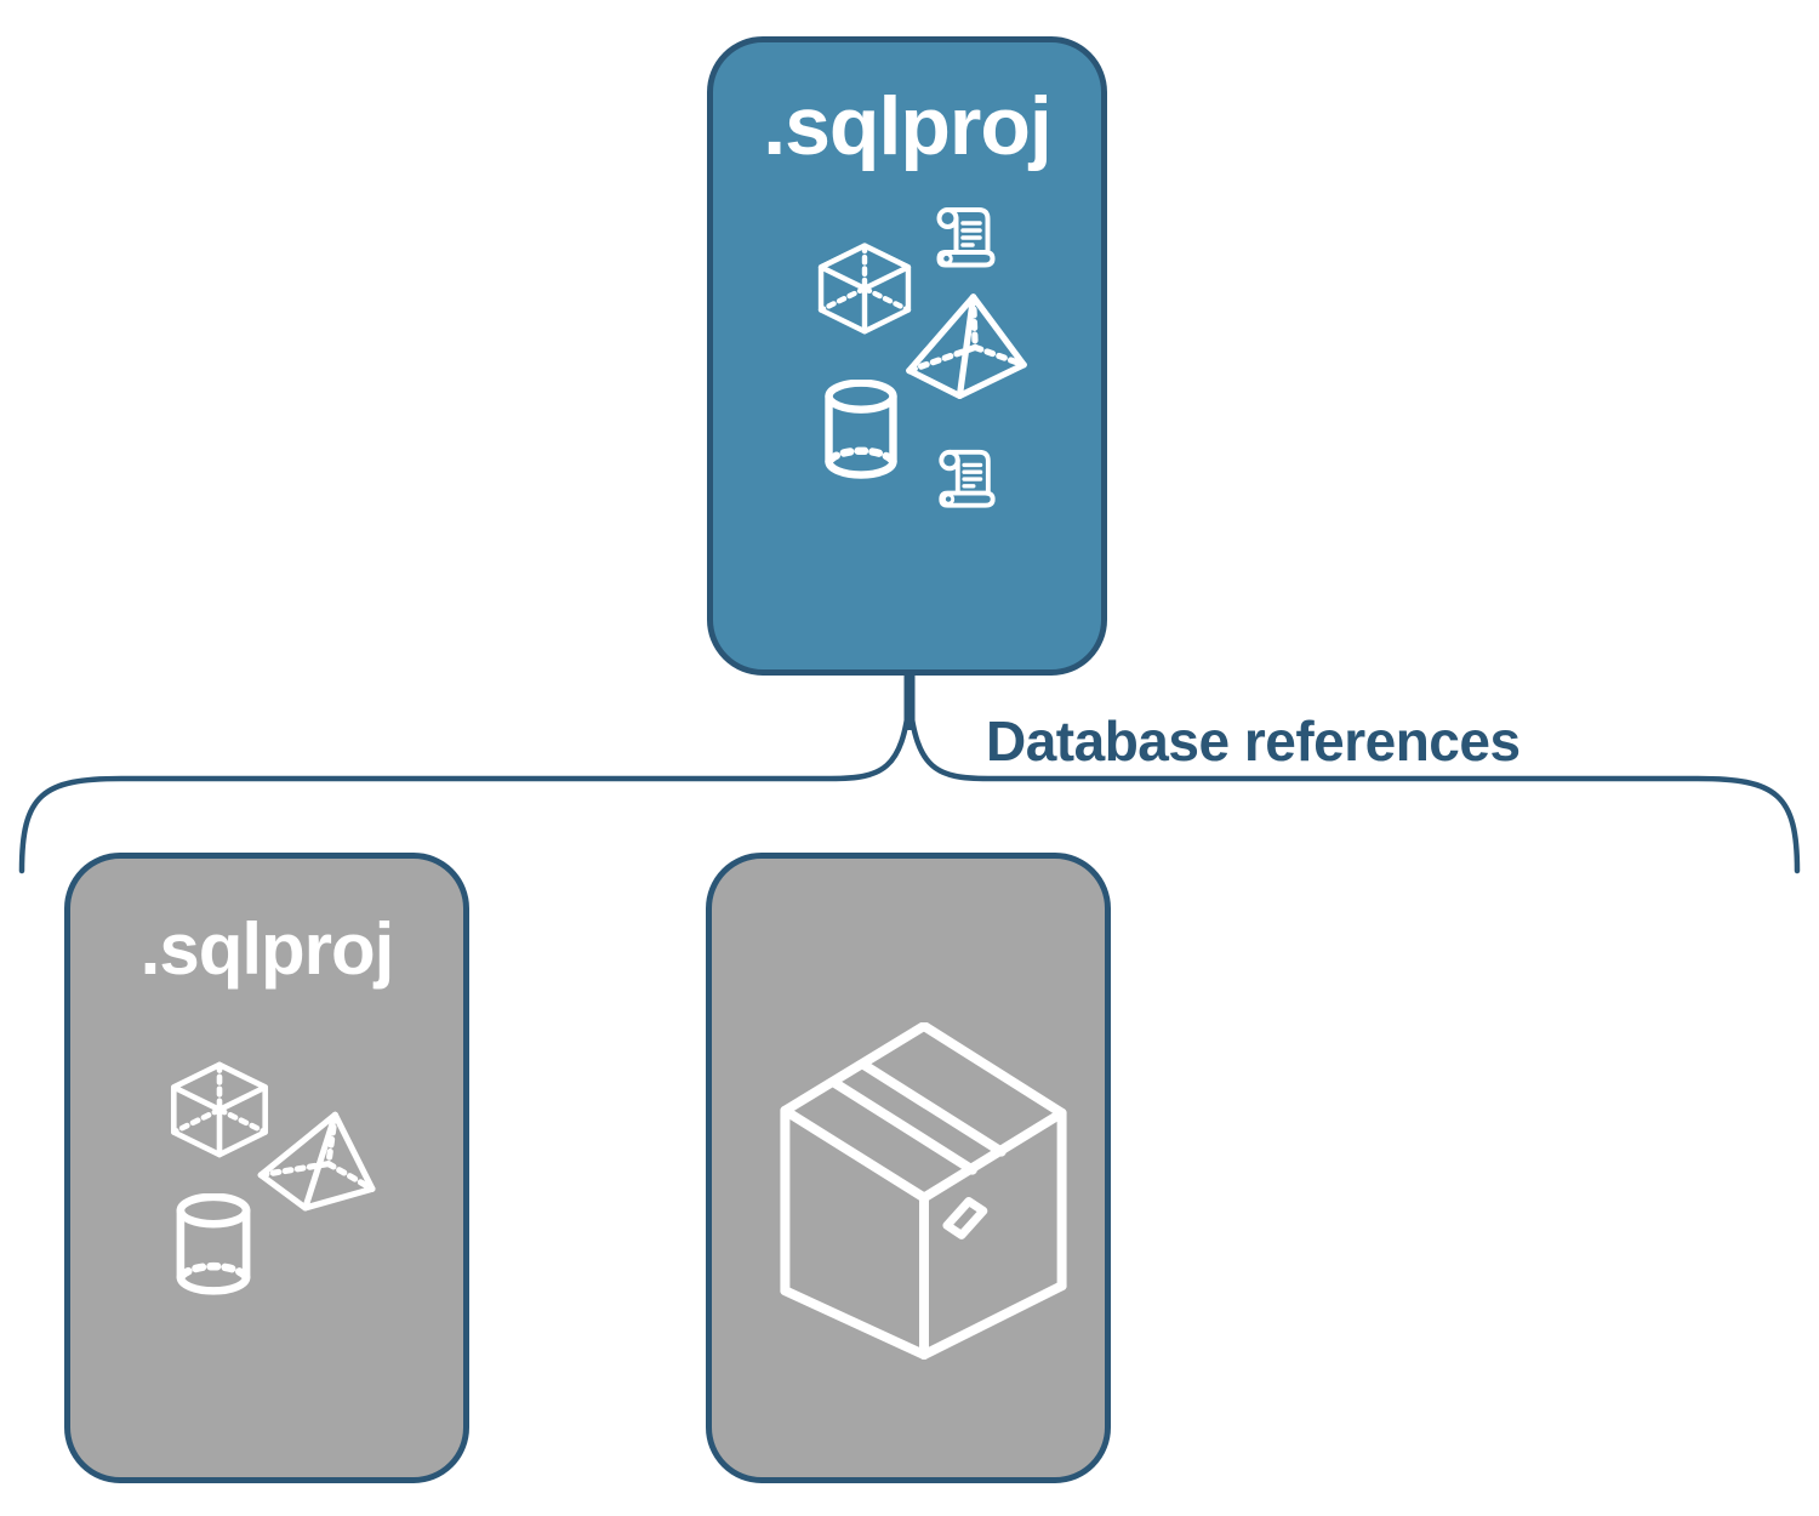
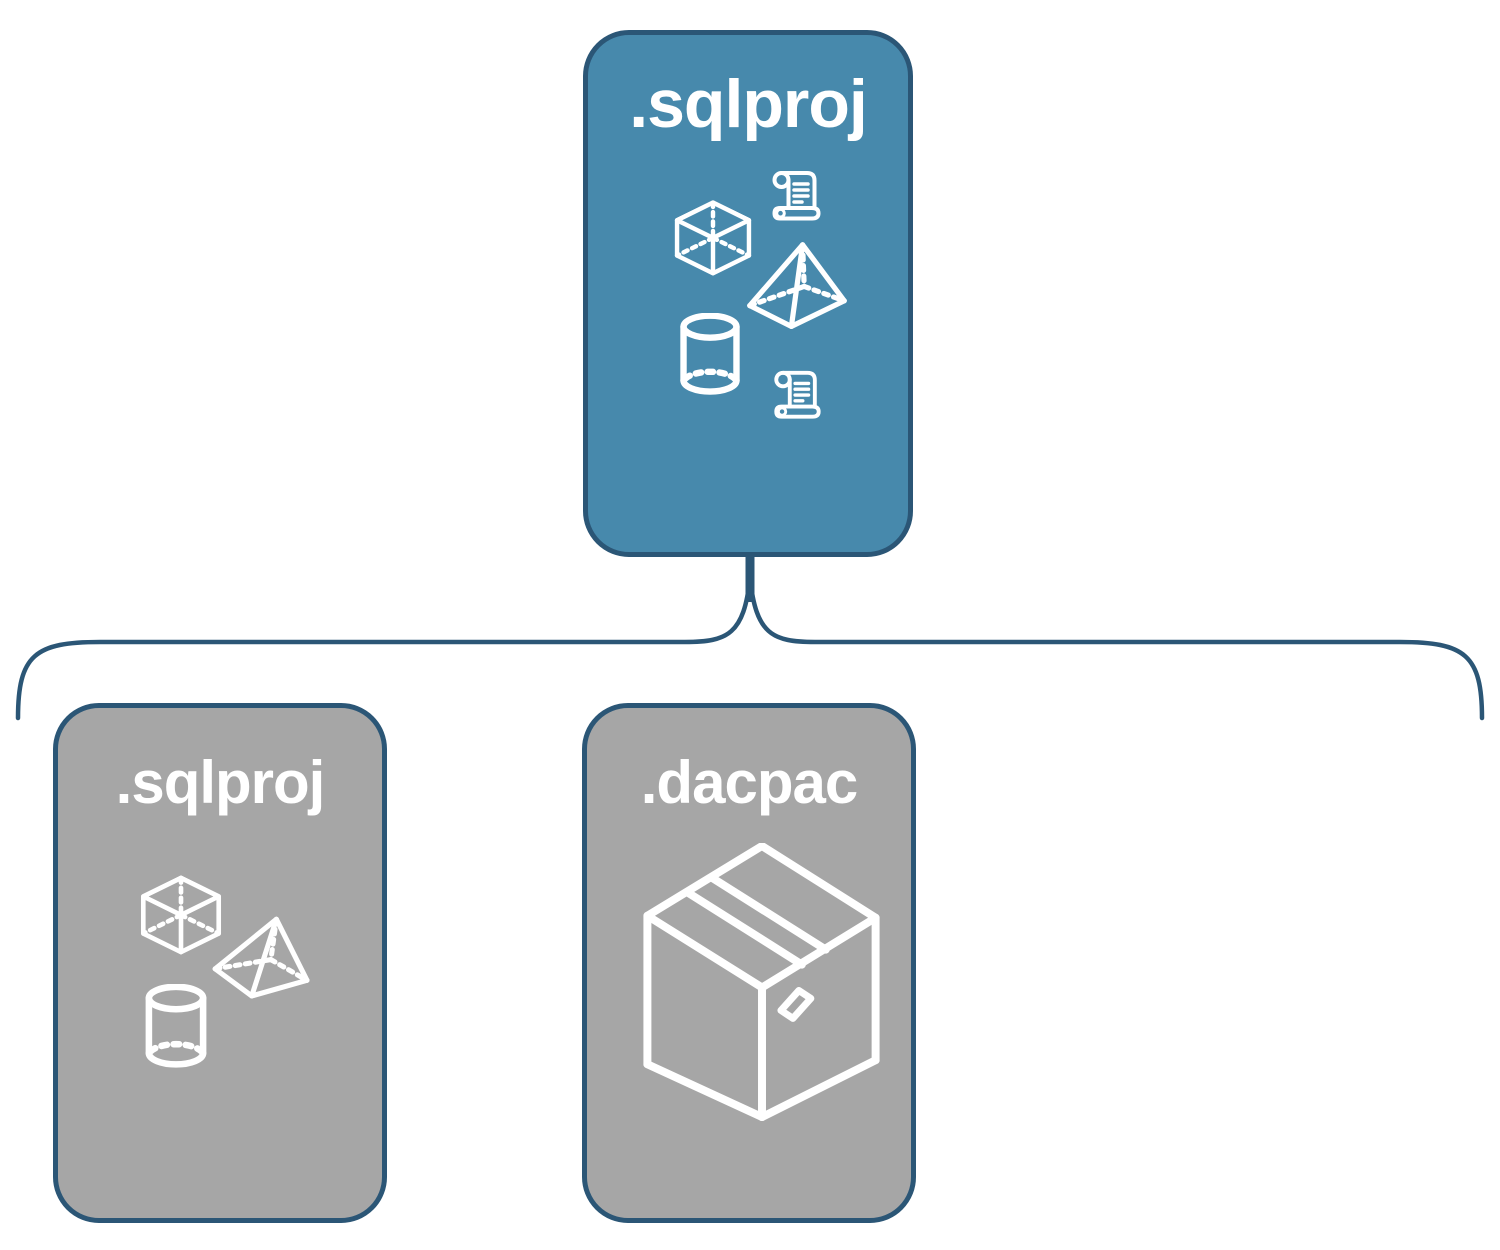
  .sqlproj
- Database references
  .sqlproj
+ .dacpac
